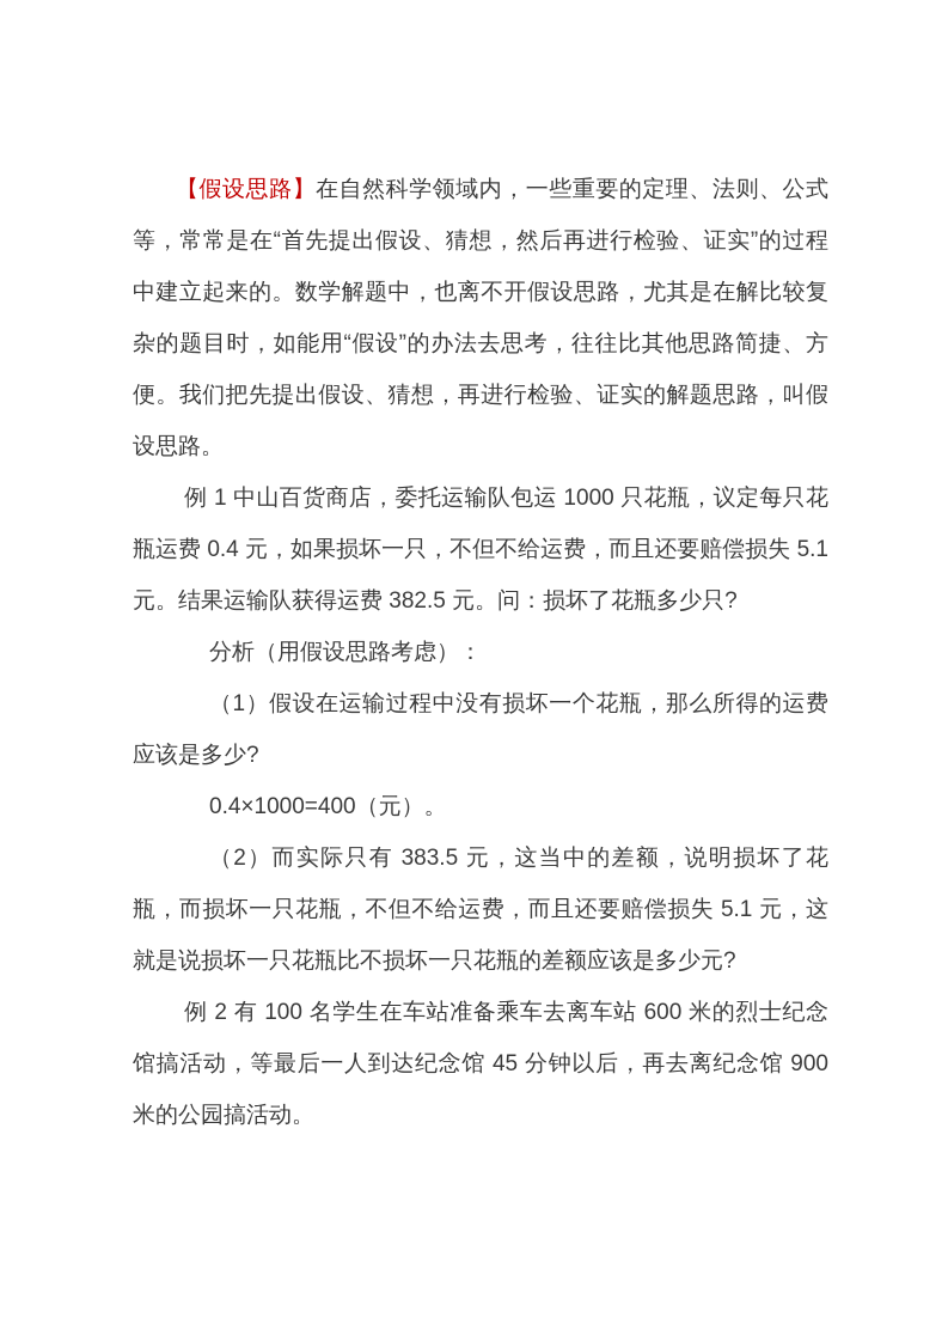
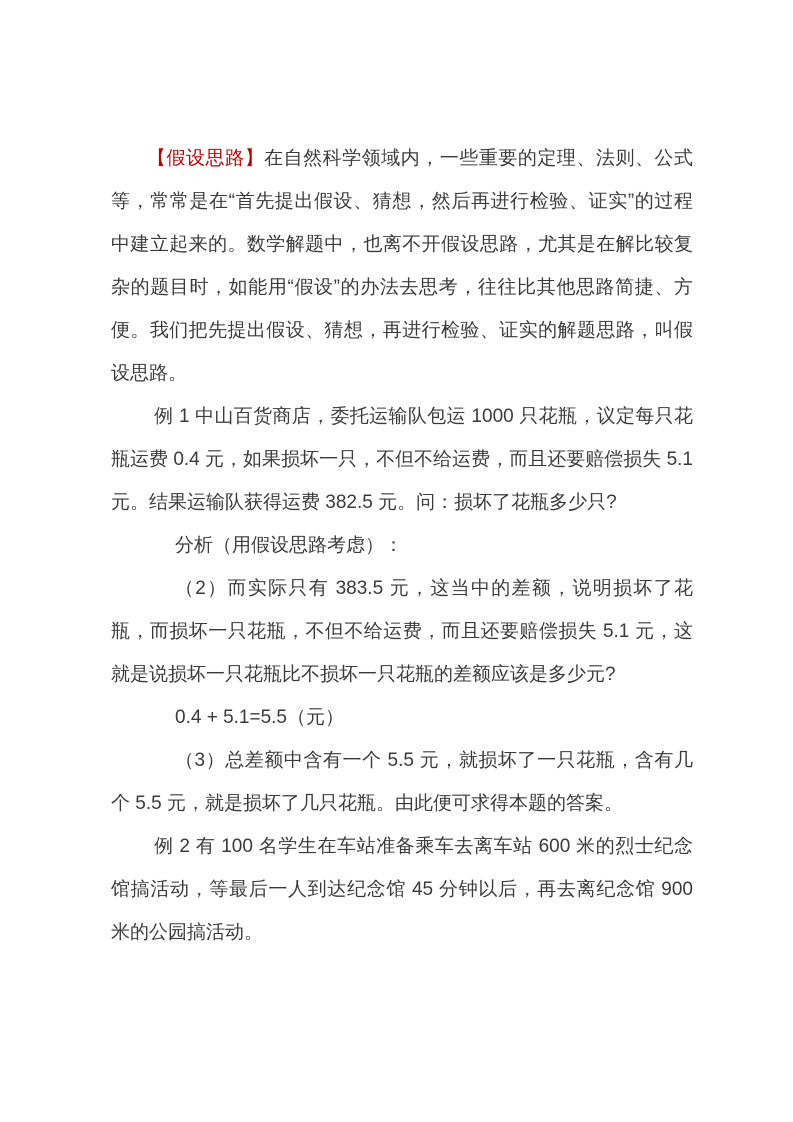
  【假设思路】在自然科学领域内，一些重要的定理、法则、公式等，常常是在“首先提出假设、猜想，然后再进行检验、证实”的过程中建立起来的。数学解题中，也离不开假设思路，尤其是在解比较复杂的题目时，如能用“假设”的办法去思考，往往比其他思路简捷、方便。我们把先提出假设、猜想，再进行检验、证实的解题思路，叫假设思路。
  例 1 中山百货商店，委托运输队包运 1000 只花瓶，议定每只花瓶运费 0.4 元，如果损坏一只，不但不给运费，而且还要赔偿损失 5.1 元。结果运输队获得运费 382.5 元。问：损坏了花瓶多少只?
  分析（用假设思路考虑）：
- （1）假设在运输过程中没有损坏一个花瓶，那么所得的运费应该是多少?
- 0.4×1000=400（元）。
  （2）而实际只有 383.5 元，这当中的差额，说明损坏了花瓶，而损坏一只花瓶，不但不给运费，而且还要赔偿损失 5.1 元，这就是说损坏一只花瓶比不损坏一只花瓶的差额应该是多少元?
+ 0.4 + 5.1=5.5（元）
+ （3）总差额中含有一个 5.5 元，就损坏了一只花瓶，含有几个 5.5 元，就是损坏了几只花瓶。由此便可求得本题的答案。
  例 2 有 100 名学生在车站准备乘车去离车站 600 米的烈士纪念馆搞活动，等最后一人到达纪念馆 45 分钟以后，再去离纪念馆 900 米的公园搞活动。
